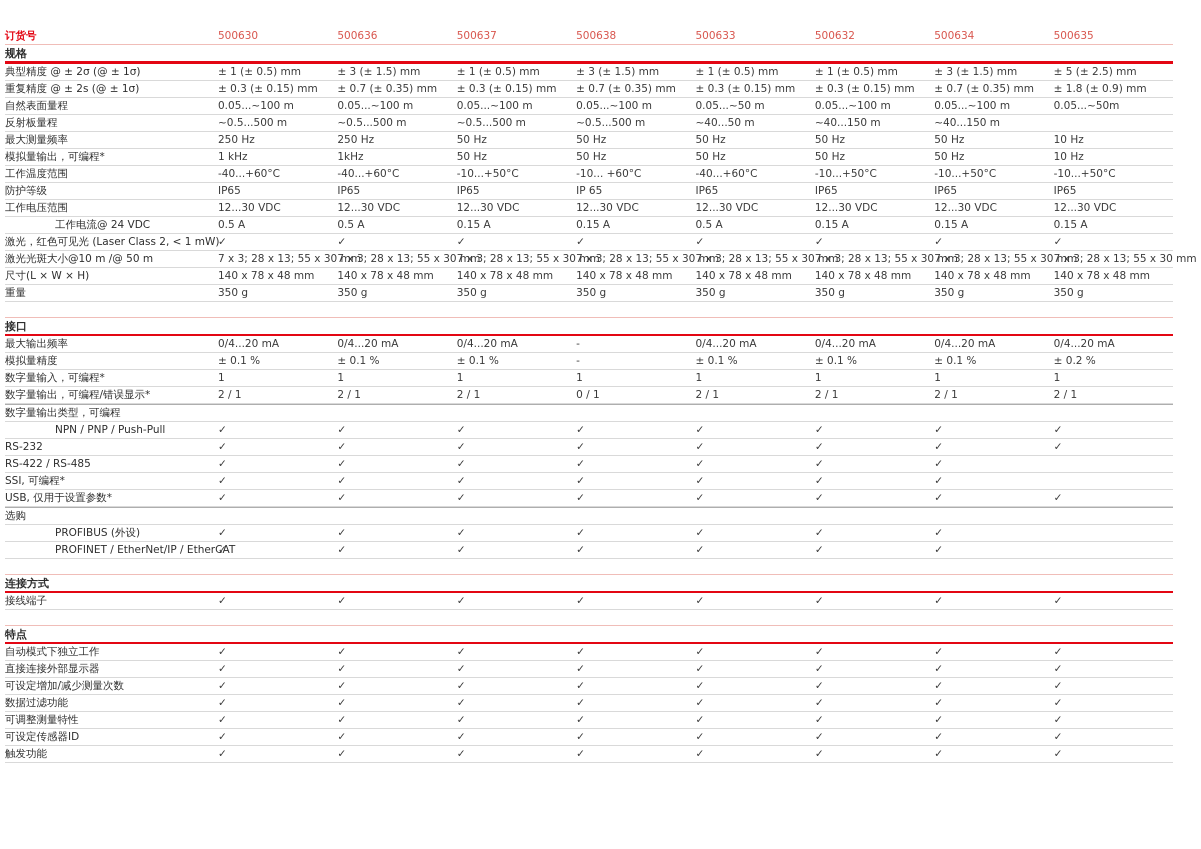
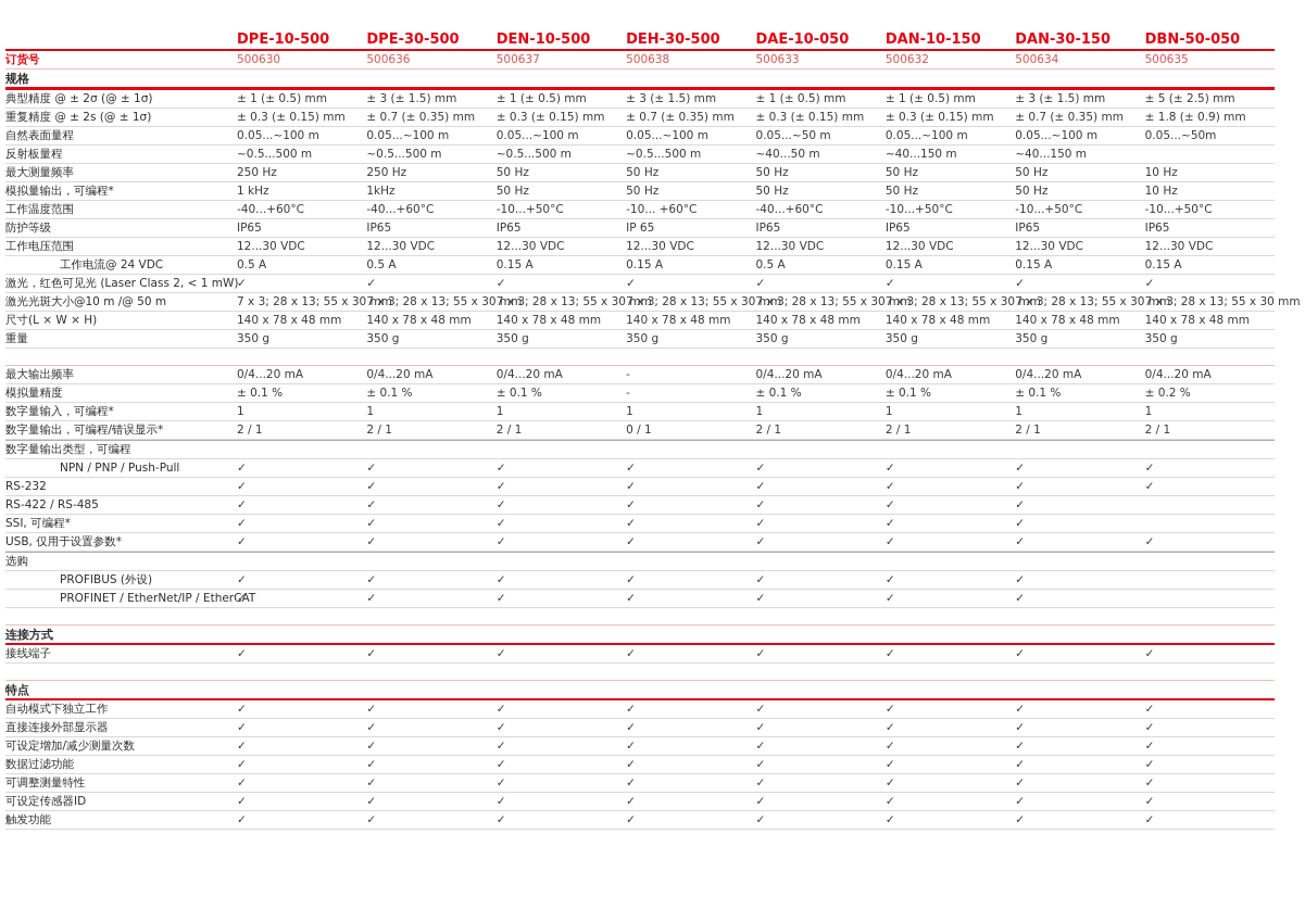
+ DPE-10-500
+ DPE-30-500
+ DEN-10-500
+ DEH-30-500
+ DAE-10-050
+ DAN-10-150
+ DAN-30-150
+ DBN-50-050
  订货号
  500630
  500636
  500637
  500638
  500633
  500632
  500634
  500635
  规格
  典型精度 @ ± 2σ (@ ± 1σ)
  ± 1 (± 0.5) mm
  ± 3 (± 1.5) mm
  ± 1 (± 0.5) mm
  ± 3 (± 1.5) mm
  ± 1 (± 0.5) mm
  ± 1 (± 0.5) mm
  ± 3 (± 1.5) mm
  ± 5 (± 2.5) mm
  重复精度 @ ± 2s (@ ± 1σ)
  ± 0.3 (± 0.15) mm
  ± 0.7 (± 0.35) mm
  ± 0.3 (± 0.15) mm
  ± 0.7 (± 0.35) mm
  ± 0.3 (± 0.15) mm
  ± 0.3 (± 0.15) mm
  ± 0.7 (± 0.35) mm
  ± 1.8 (± 0.9) mm
  自然表面量程
  0.05...~100 m
  0.05...~100 m
  0.05...~100 m
  0.05...~100 m
  0.05...~50 m
  0.05...~100 m
  0.05...~100 m
  0.05...~50m
  反射板量程
  ~0.5...500 m
  ~0.5...500 m
  ~0.5...500 m
  ~0.5...500 m
  ~40...50 m
  ~40...150 m
  ~40...150 m
  最大测量频率
  250 Hz
  250 Hz
  50 Hz
  50 Hz
  50 Hz
  50 Hz
  50 Hz
  10 Hz
  模拟量输出，可编程*
  1 kHz
  1kHz
  50 Hz
  50 Hz
  50 Hz
  50 Hz
  50 Hz
  10 Hz
  工作温度范围
  -40...+60°C
  -40...+60°C
  -10...+50°C
  -10... +60°C
  -40...+60°C
  -10...+50°C
  -10...+50°C
  -10...+50°C
  防护等级
  IP65
  IP65
  IP65
  IP 65
  IP65
  IP65
  IP65
  IP65
  工作电压范围
  12...30 VDC
  12...30 VDC
  12...30 VDC
  12...30 VDC
  12...30 VDC
  12...30 VDC
  12...30 VDC
  12...30 VDC
  工作电流@ 24 VDC
  0.5 A
  0.5 A
  0.15 A
  0.15 A
  0.5 A
  0.15 A
  0.15 A
  0.15 A
  激光，红色可见光 (Laser Class 2, < 1 mW)
  ✓
  ✓
  ✓
  ✓
  ✓
  ✓
  ✓
  ✓
  激光光斑大小@10 m /@ 50 m
  7 x 3; 28 x 13; 55 x 30
  7 x 3; 28 x 13; 55 x 30
  7 x 3; 28 x 13; 55 x 30
  7 x 3; 28 x 13; 55 x 30
  7 x 3; 28 x 13; 55 x 30
  7 x 3; 28 x 13; 55 x 30
  7 x 3; 28 x 13; 55 x 30
  7 x 3; 28 x 13; 55 x 30 mm
  尺寸(L × W × H)
  140 x 78 x 48 mm
  140 x 78 x 48 mm
  140 x 78 x 48 mm
  140 x 78 x 48 mm
  140 x 78 x 48 mm
  140 x 78 x 48 mm
  140 x 78 x 48 mm
  140 x 78 x 48 mm
  重量
  350 g
  350 g
  350 g
  350 g
  350 g
  350 g
  350 g
  350 g
- 接口
  最大输出频率
  0/4...20 mA
  0/4...20 mA
  0/4...20 mA
  -
  0/4...20 mA
  0/4...20 mA
  0/4...20 mA
  0/4...20 mA
  模拟量精度
  ± 0.1 %
  ± 0.1 %
  ± 0.1 %
  -
  ± 0.1 %
  ± 0.1 %
  ± 0.1 %
  ± 0.2 %
  数字量输入，可编程*
  1
  1
  1
  1
  1
  1
  1
  1
  数字量输出，可编程/错误显示*
  2 / 1
  2 / 1
  2 / 1
  0 / 1
  2 / 1
  2 / 1
  2 / 1
  2 / 1
  数字量输出类型，可编程
  NPN / PNP / Push-Pull
  ✓
  ✓
  ✓
  ✓
  ✓
  ✓
  ✓
  ✓
  RS-232
  ✓
  ✓
  ✓
  ✓
  ✓
  ✓
  ✓
  ✓
  RS-422 / RS-485
  ✓
  ✓
  ✓
  ✓
  ✓
  ✓
  ✓
  SSI, 可编程*
  ✓
  ✓
  ✓
  ✓
  ✓
  ✓
  ✓
  USB, 仅用于设置参数*
  ✓
  ✓
  ✓
  ✓
  ✓
  ✓
  ✓
  ✓
  选购
  PROFIBUS (外设)
  ✓
  ✓
  ✓
  ✓
  ✓
  ✓
  ✓
  PROFINET / EtherNet/IP / EtherCAT
  ✓
  ✓
  ✓
  ✓
  ✓
  ✓
  ✓
  连接方式
  接线端子
  ✓
  ✓
  ✓
  ✓
  ✓
  ✓
  ✓
  ✓
  特点
  自动模式下独立工作
  ✓
  ✓
  ✓
  ✓
  ✓
  ✓
  ✓
  ✓
  直接连接外部显示器
  ✓
  ✓
  ✓
  ✓
  ✓
  ✓
  ✓
  ✓
  可设定增加/减少测量次数
  ✓
  ✓
  ✓
  ✓
  ✓
  ✓
  ✓
  ✓
  数据过滤功能
  ✓
  ✓
  ✓
  ✓
  ✓
  ✓
  ✓
  ✓
  可调整测量特性
  ✓
  ✓
  ✓
  ✓
  ✓
  ✓
  ✓
  ✓
  可设定传感器ID
  ✓
  ✓
  ✓
  ✓
  ✓
  ✓
  ✓
  ✓
  触发功能
  ✓
  ✓
  ✓
  ✓
  ✓
  ✓
  ✓
  ✓
